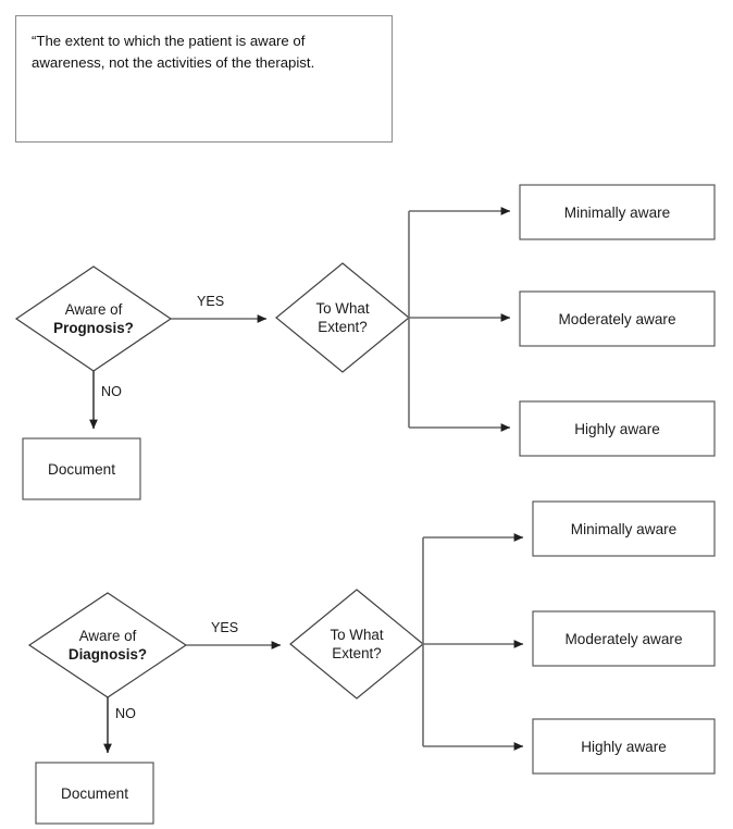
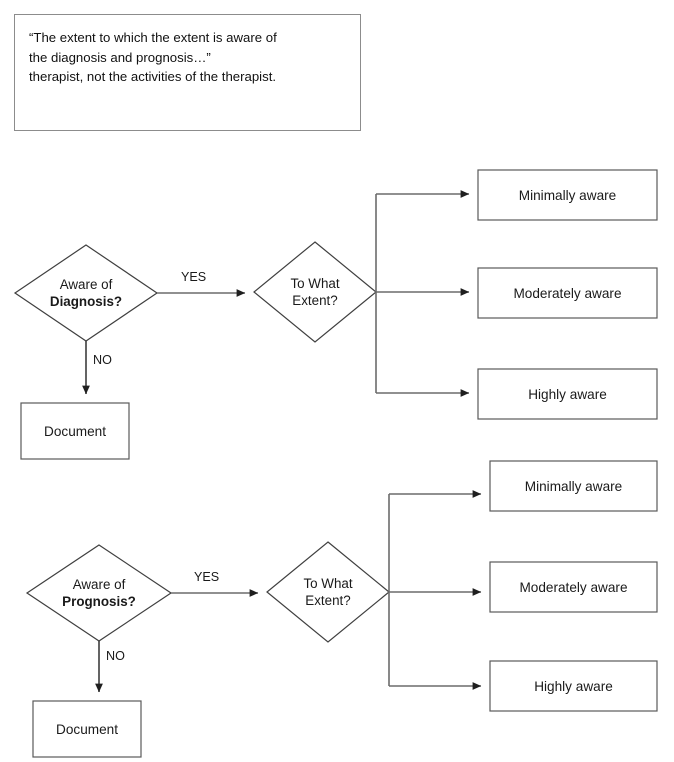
- “The extent to which the patient is aware of
+ “The extent to which the extent is aware of
+ the diagnosis and prognosis…”
- awareness, not the activities of the therapist.
+ therapist, not the activities of the therapist.
  Aware of
- Prognosis?
+ Diagnosis?
  YES
  NO
  Document
  To What
  Extent?
  Minimally aware
  Moderately aware
  Highly aware
  Aware of
- Diagnosis?
+ Prognosis?
  YES
  NO
  Document
  To What
  Extent?
  Minimally aware
  Moderately aware
  Highly aware
